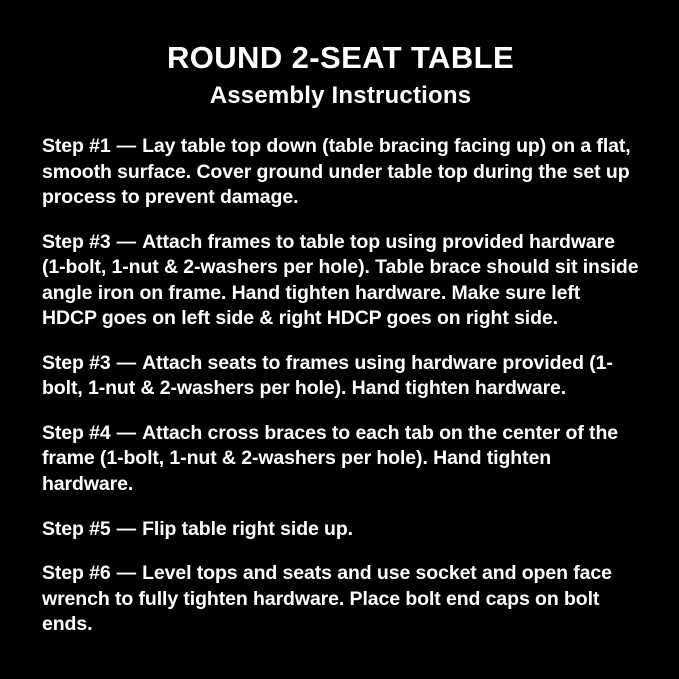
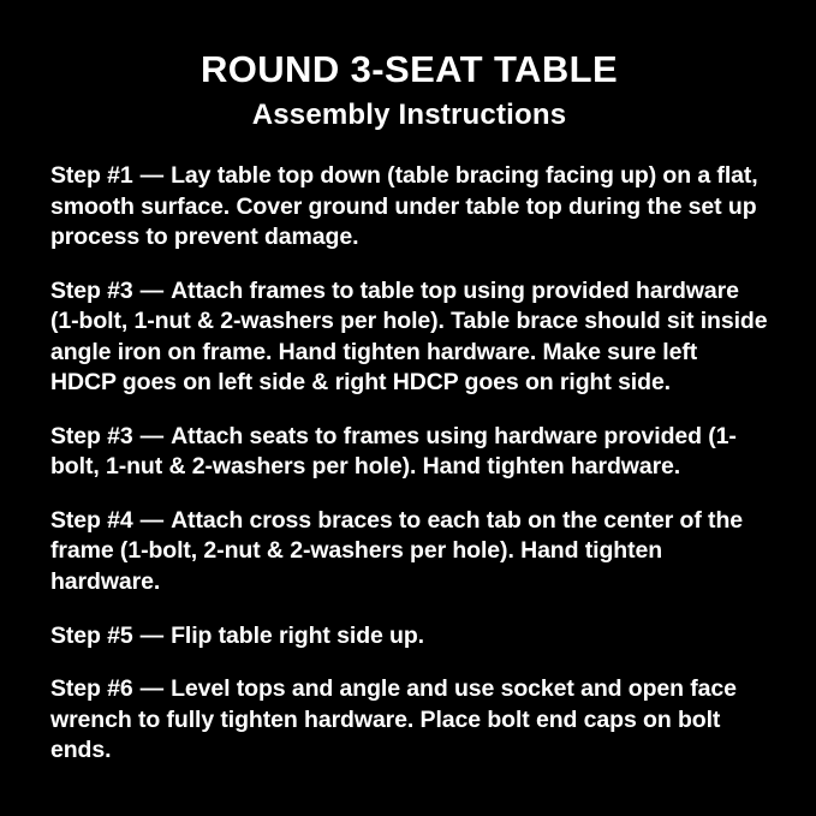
- ROUND 2-SEAT TABLE
+ ROUND 3-SEAT TABLE
  Assembly Instructions
  Step #1 — Lay table top down (table bracing facing up) on a flat, smooth surface. Cover ground under table top during the set up process to prevent damage.
  Step #3 — Attach frames to table top using provided hardware (1-bolt, 1-nut & 2-washers per hole). Table brace should sit inside angle iron on frame. Hand tighten hardware. Make sure left HDCP goes on left side & right HDCP goes on right side.
  Step #3 — Attach seats to frames using hardware provided (1-bolt, 1-nut & 2-washers per hole). Hand tighten hardware.
- Step #4 — Attach cross braces to each tab on the center of the frame (1-bolt, 1-nut & 2-washers per hole). Hand tighten hardware.
+ Step #4 — Attach cross braces to each tab on the center of the frame (1-bolt, 2-nut & 2-washers per hole). Hand tighten hardware.
  Step #5 — Flip table right side up.
- Step #6 — Level tops and seats and use socket and open face wrench to fully tighten hardware. Place bolt end caps on bolt ends.
+ Step #6 — Level tops and angle and use socket and open face wrench to fully tighten hardware. Place bolt end caps on bolt ends.
